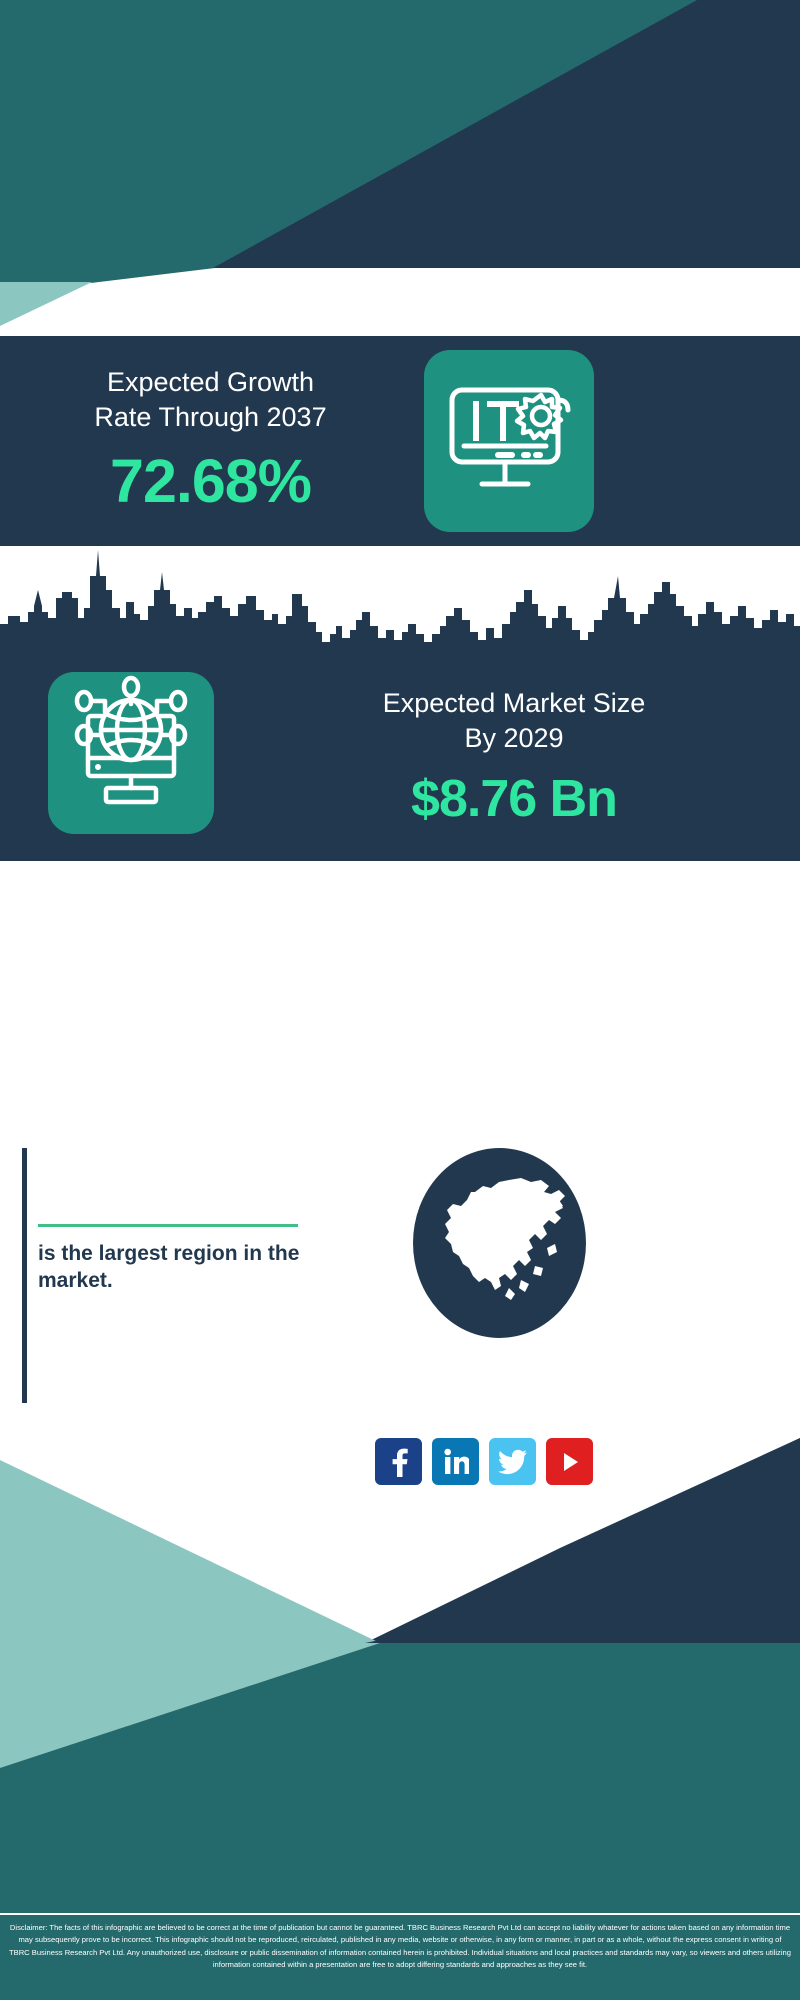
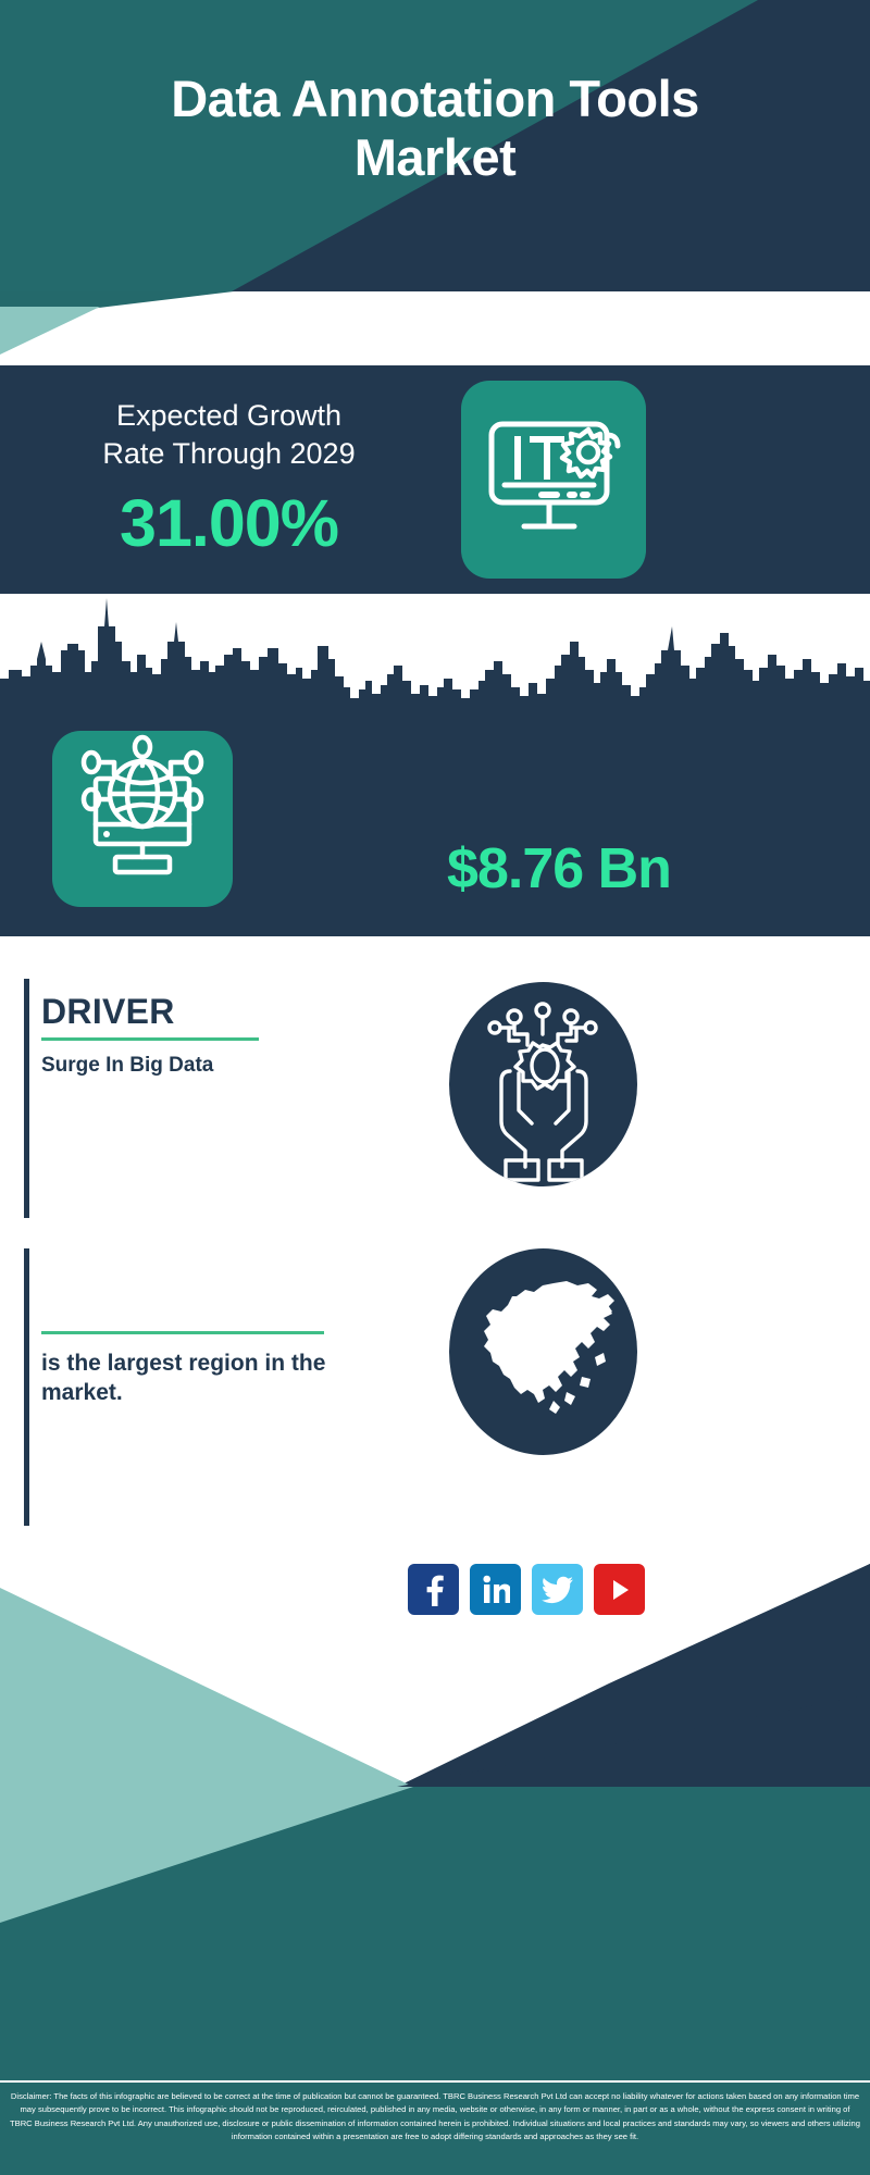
+ Data Annotation Tools
+ Market
  Expected Growth
- Rate Through 2037
+ Rate Through 2029
- 72.68%
+ 31.00%
- Expected Market Size
- By 2029
  $8.76 Bn
+ DRIVER
+ Surge In Big Data
  is the largest region in the market.
  thebusinessresearchcompany.com
  Disclaimer: The facts of this infographic are believed to be correct at the time of publication but cannot be guaranteed. TBRC Business Research Pvt Ltd can accept no liability whatever for actions taken based on any information time may subsequently prove to be incorrect. This infographic should not be reproduced, reirculated, published in any media, website or otherwise, in any form or manner, in part or as a whole, without the express consent in writing of TBRC Business Research Pvt Ltd. Any unauthorized use, disclosure or public dissemination of information contained herein is prohibited. Individual situations and local practices and standards may vary, so viewers and others utilizing information contained within a presentation are free to adopt differing standards and approaches as they see fit.
